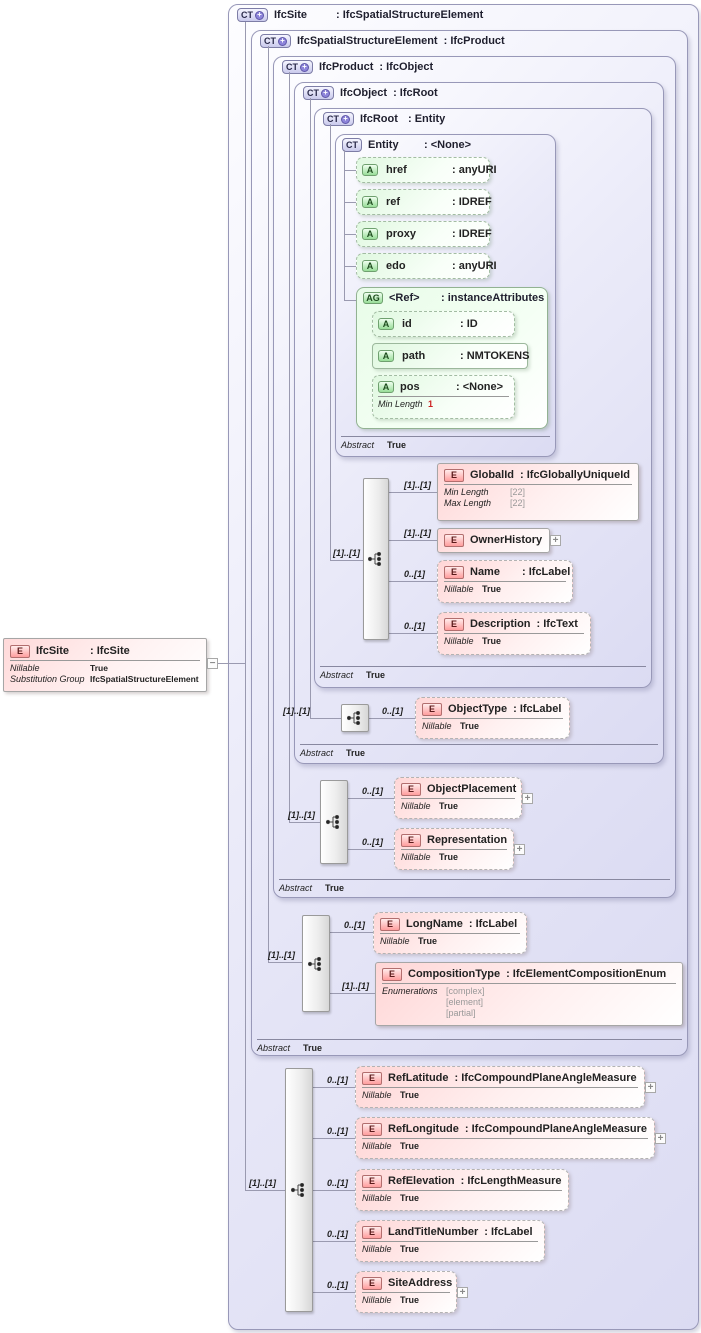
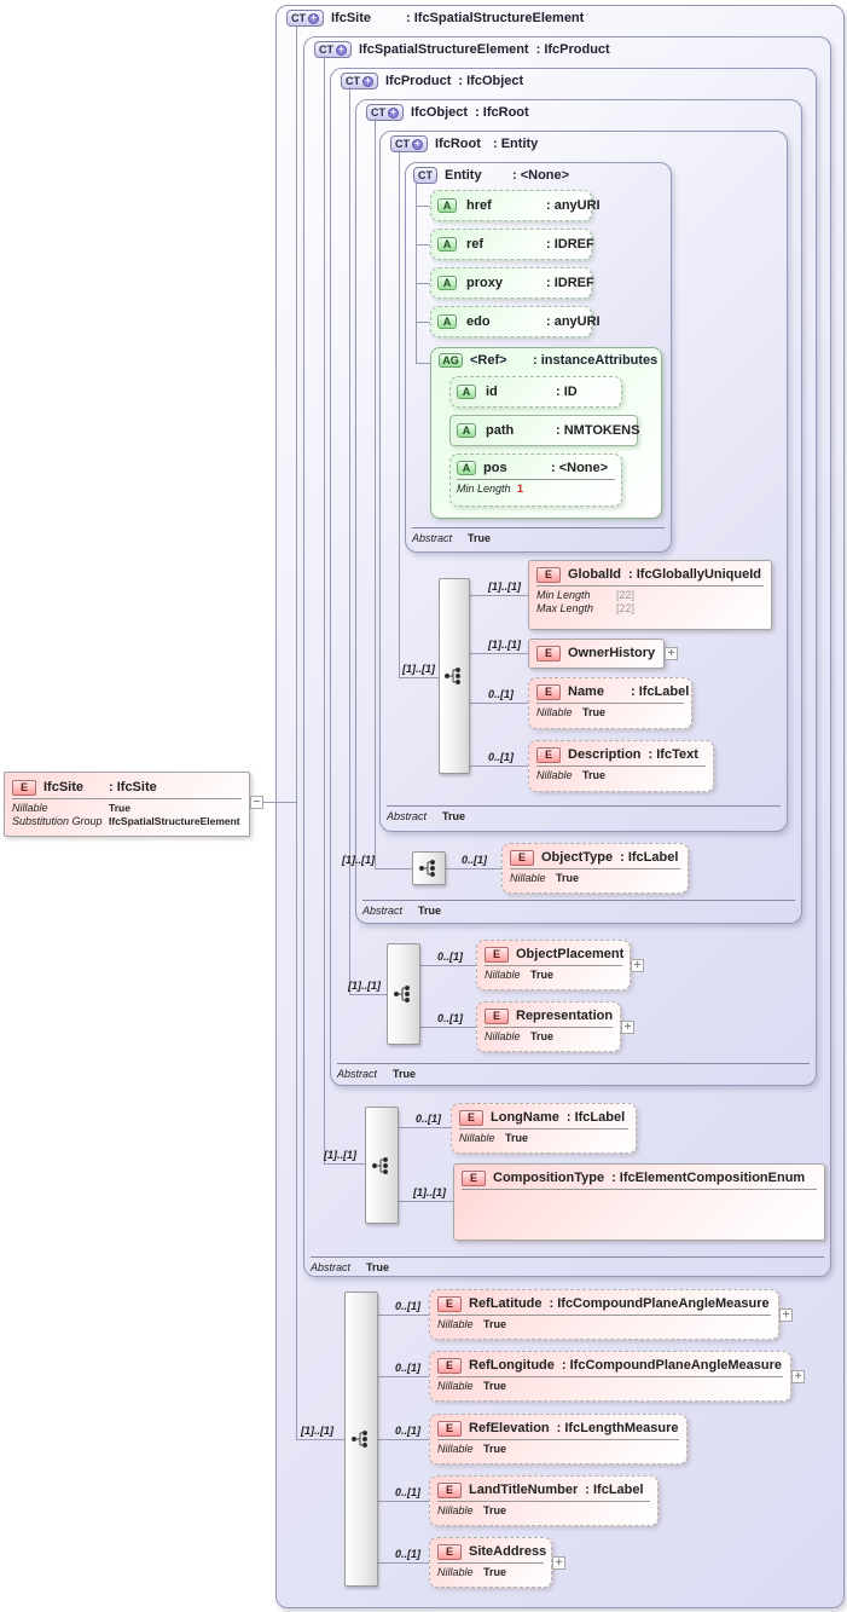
  CT
  +
  IfcSite
  : IfcSpatialStructureElement
  CT
  +
  IfcSpatialStructureElement
  : IfcProduct
  CT
  +
  IfcProduct
  : IfcObject
  CT
  +
  IfcObject
  : IfcRoot
  CT
  +
  IfcRoot
  : Entity
  CT
  Entity
  : <None>
  [1]..[1]
  [1]..[1]
  [1]..[1]
  0..[1]
  0..[1]
  [1]..[1]
  0..[1]
  [1]..[1]
  0..[1]
  0..[1]
  [1]..[1]
  0..[1]
  [1]..[1]
  [1]..[1]
  0..[1]
  0..[1]
  0..[1]
  0..[1]
  0..[1]
  A
  href
  : anyURI
  A
  ref
  : IDREF
  A
  proxy
  : IDREF
  A
  edo
  : anyURI
  AG
  <Ref>
  : instanceAttributes
  A
  id
  : ID
  A
  path
  : NMTOKENS
  A
  pos
  : <None>
  Min Length
  1
  Abstract
  True
  Abstract
  True
  Abstract
  True
  Abstract
  True
  Abstract
  True
  E
  GlobalId
  : IfcGloballyUniqueId
  Min Length
  [22]
  Max Length
  [22]
  E
  OwnerHistory
  +
  E
  Name
  : IfcLabel
  Nillable
  True
  E
  Description
  : IfcText
  Nillable
  True
  E
  ObjectType
  : IfcLabel
  Nillable
  True
  E
  ObjectPlacement
  Nillable
  True
  +
  E
  Representation
  Nillable
  True
  +
  E
  LongName
  : IfcLabel
  Nillable
  True
  E
  CompositionType
  : IfcElementCompositionEnum
- Enumerations
- [complex]
- [element]
- [partial]
  E
  RefLatitude
  : IfcCompoundPlaneAngleMeasure
  Nillable
  True
  +
  E
  RefLongitude
  : IfcCompoundPlaneAngleMeasure
  Nillable
  True
  +
  E
  RefElevation
  : IfcLengthMeasure
  Nillable
  True
  E
  LandTitleNumber
  : IfcLabel
  Nillable
  True
  E
  SiteAddress
  Nillable
  True
  +
  E
  IfcSite
  : IfcSite
  Nillable
  True
  Substitution Group
  IfcSpatialStructureElement
  −
